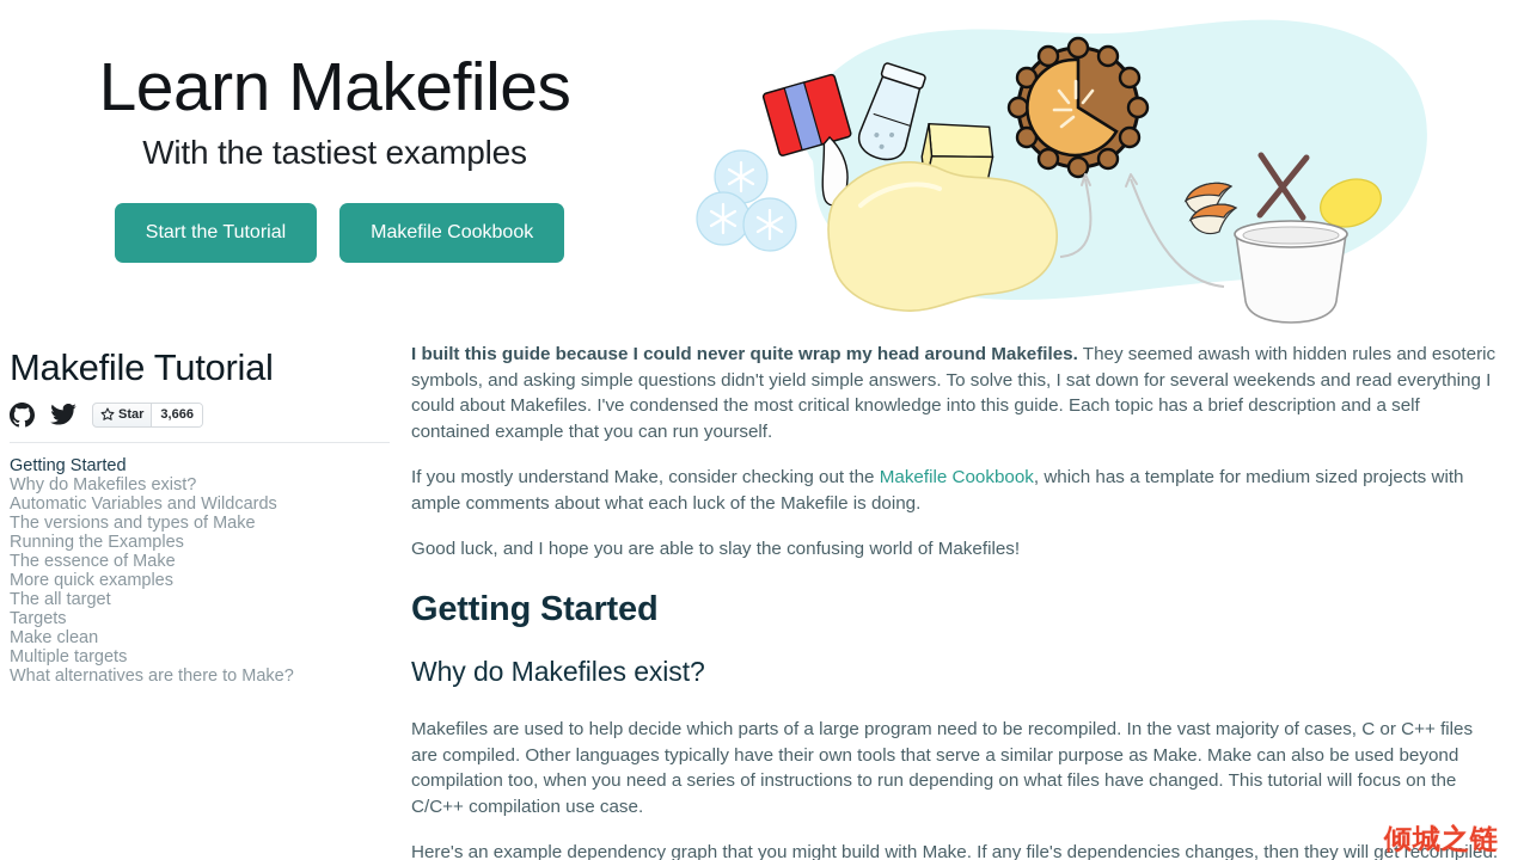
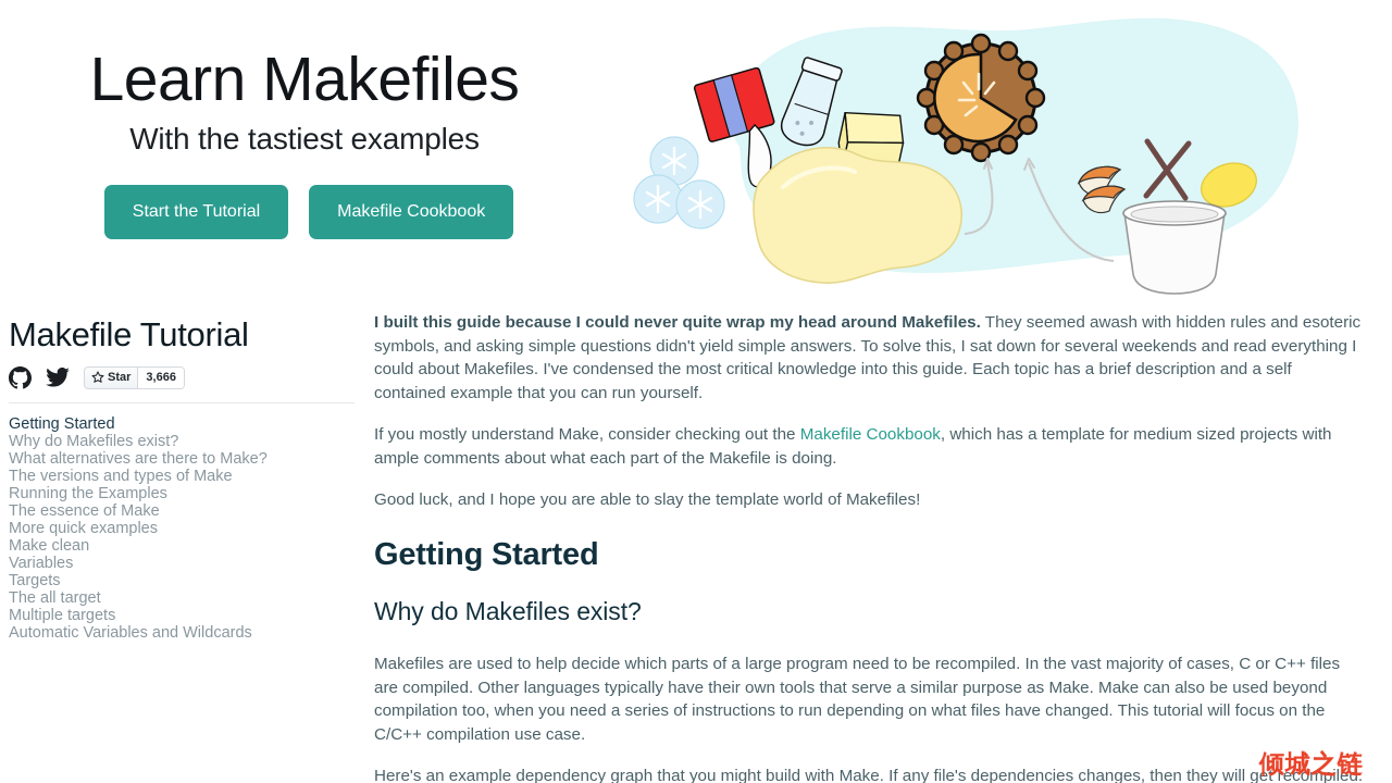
  Learn Makefiles
  With the tastiest examples
  Start the Tutorial
  Makefile Cookbook
  Makefile Tutorial
  Star
  3,666
  Getting Started
  Why do Makefiles exist?
- Automatic Variables and Wildcards
+ What alternatives are there to Make?
  The versions and types of Make
  Running the Examples
  The essence of Make
  More quick examples
- The all target
+ Make clean
+ Variables
  Targets
- Make clean
+ The all target
  Multiple targets
- What alternatives are there to Make?
+ Automatic Variables and Wildcards
  I built this guide because I could never quite wrap my head around Makefiles. They seemed awash with hidden rules and esoteric symbols, and asking simple questions didn't yield simple answers. To solve this, I sat down for several weekends and read everything I could about Makefiles. I've condensed the most critical knowledge into this guide. Each topic has a brief description and a self contained example that you can run yourself.
- If you mostly understand Make, consider checking out the Makefile Cookbook, which has a template for medium sized projects with ample comments about what each luck of the Makefile is doing.
+ If you mostly understand Make, consider checking out the Makefile Cookbook, which has a template for medium sized projects with ample comments about what each part of the Makefile is doing.
- Good luck, and I hope you are able to slay the confusing world of Makefiles!
+ Good luck, and I hope you are able to slay the template world of Makefiles!
  Getting Started
  Why do Makefiles exist?
  Makefiles are used to help decide which parts of a large program need to be recompiled. In the vast majority of cases, C or C++ files are compiled. Other languages typically have their own tools that serve a similar purpose as Make. Make can also be used beyond compilation too, when you need a series of instructions to run depending on what files have changed. This tutorial will focus on the C/C++ compilation use case.
  Here's an example dependency graph that you might build with Make. If any file's dependencies changes, then they will get recompiled.
  倾城之链
